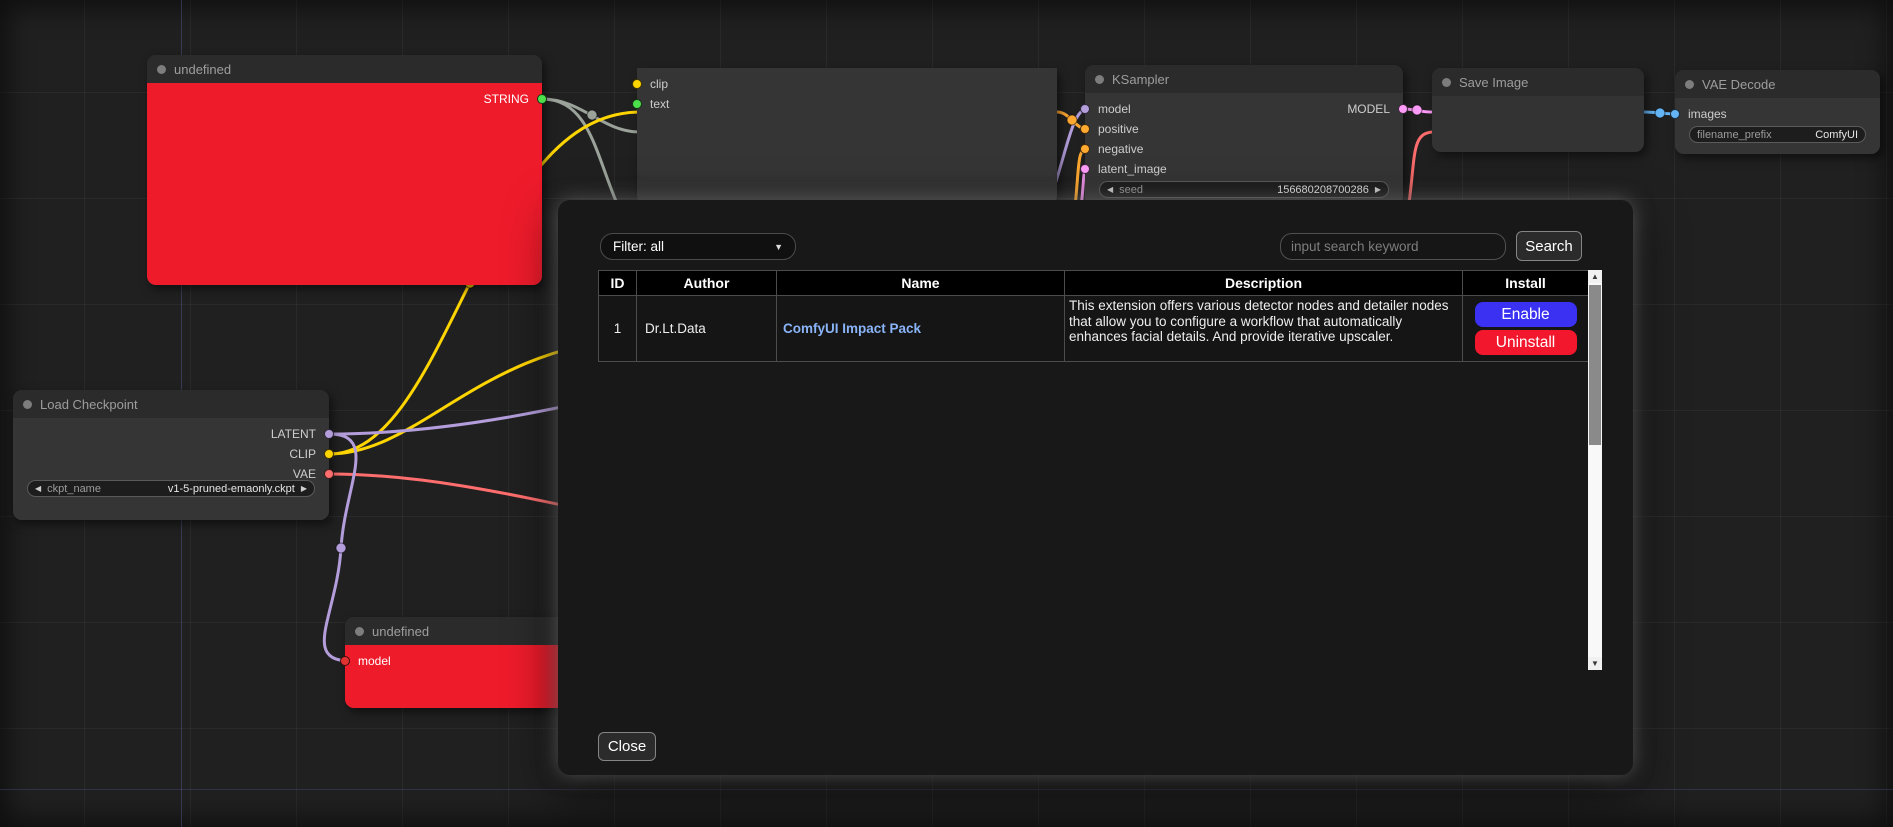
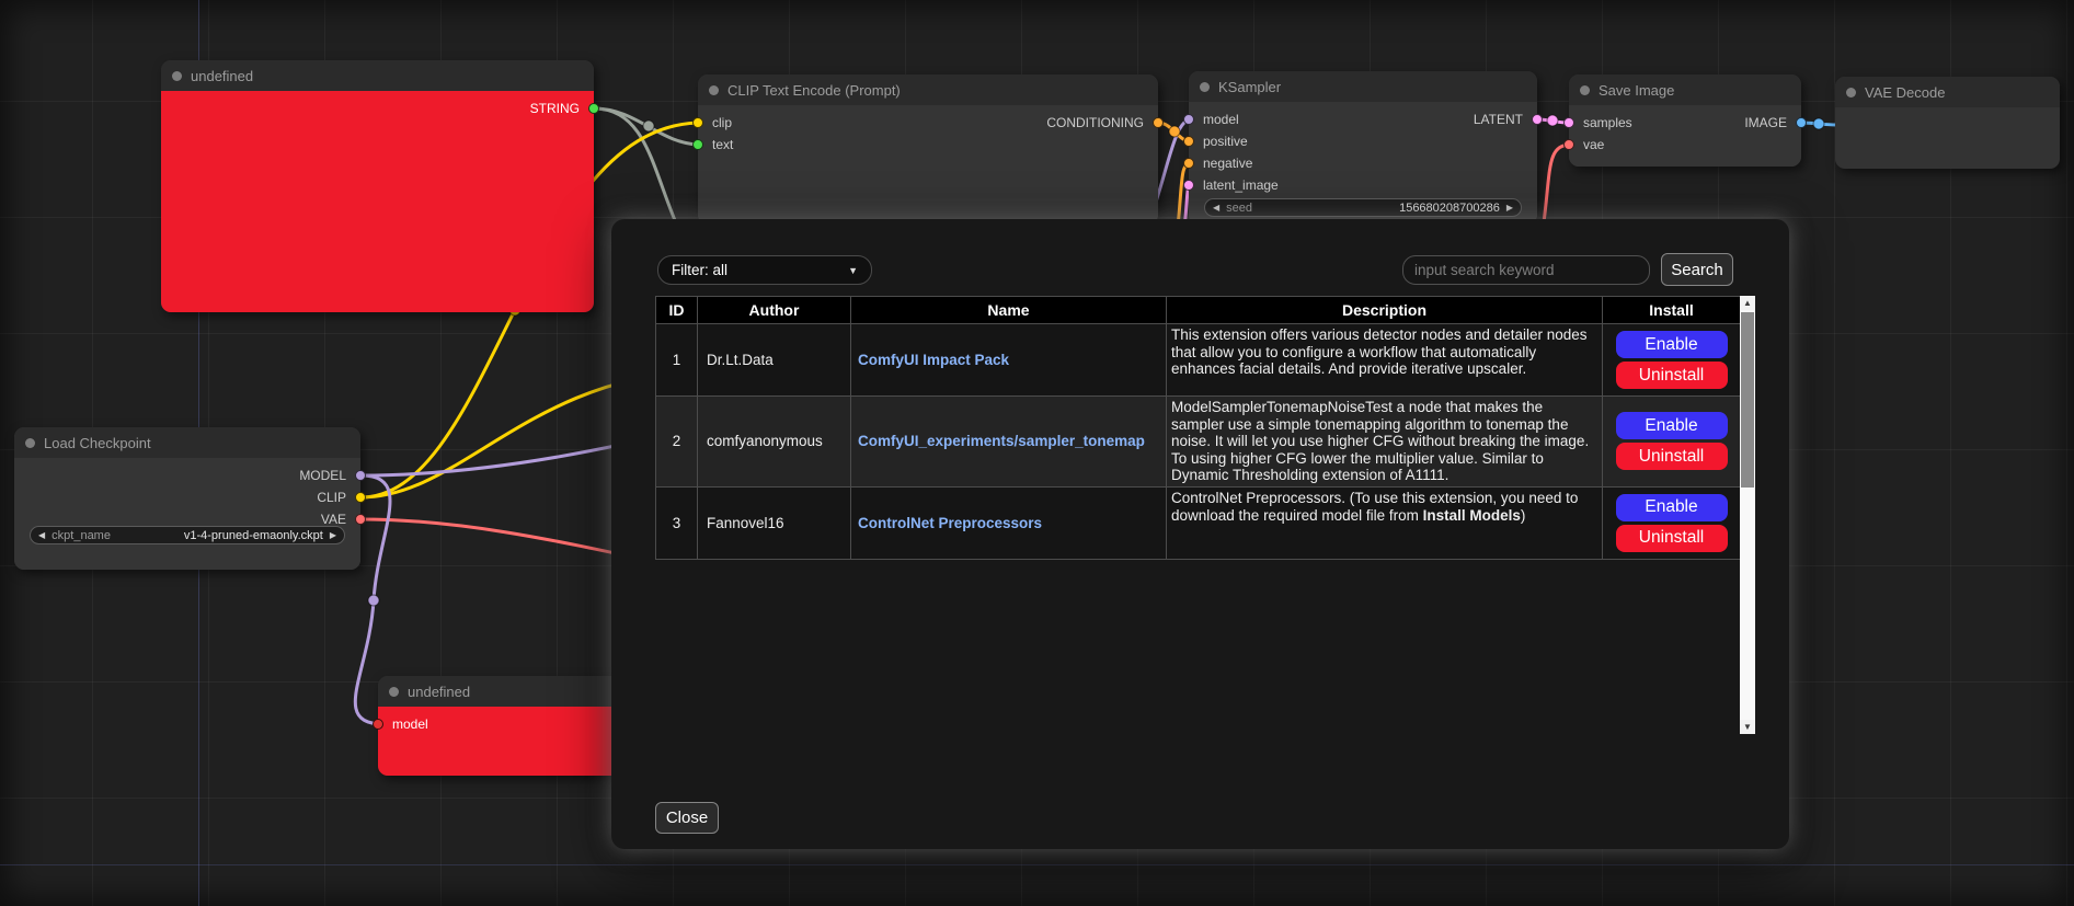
  undefined
  STRING
+ CLIP Text Encode (Prompt)
  clip
  text
+ CONDITIONING
  KSampler
  model
  positive
  negative
  latent_image
- MODEL
+ LATENT
  ◀
  seed
  156680208700286
  ▶
  Save Image
+ samples
+ vae
+ IMAGE
  VAE Decode
- images
- filename_prefix
- ComfyUI
  Load Checkpoint
- LATENT
+ MODEL
  CLIP
  VAE
  ◀
  ckpt_name
- v1-5-pruned-emaonly.ckpt
+ v1-4-pruned-emaonly.ckpt
  ▶
  undefined
  model
  Filter: all
  ▼
  input search keyword
  Search
  ID	Author	Name	Description	Install
  1	Dr.Lt.Data	ComfyUI Impact Pack	This extension offers various detector nodes and detailer nodes that allow you to configure a workflow that automatically enhances facial details. And provide iterative upscaler.	Enable Uninstall
+ 2	comfyanonymous	ComfyUI_experiments/sampler_tonemap	ModelSamplerTonemapNoiseTest a node that makes the sampler use a simple tonemapping algorithm to tonemap the noise. It will let you use higher CFG without breaking the image. To using higher CFG lower the multiplier value. Similar to Dynamic Thresholding extension of A1111.	Enable Uninstall
+ 3	Fannovel16	ControlNet Preprocessors	ControlNet Preprocessors. (To use this extension, you need to download the required model file from Install Models)	Enable Uninstall
  ▲
  ▼
  Close
